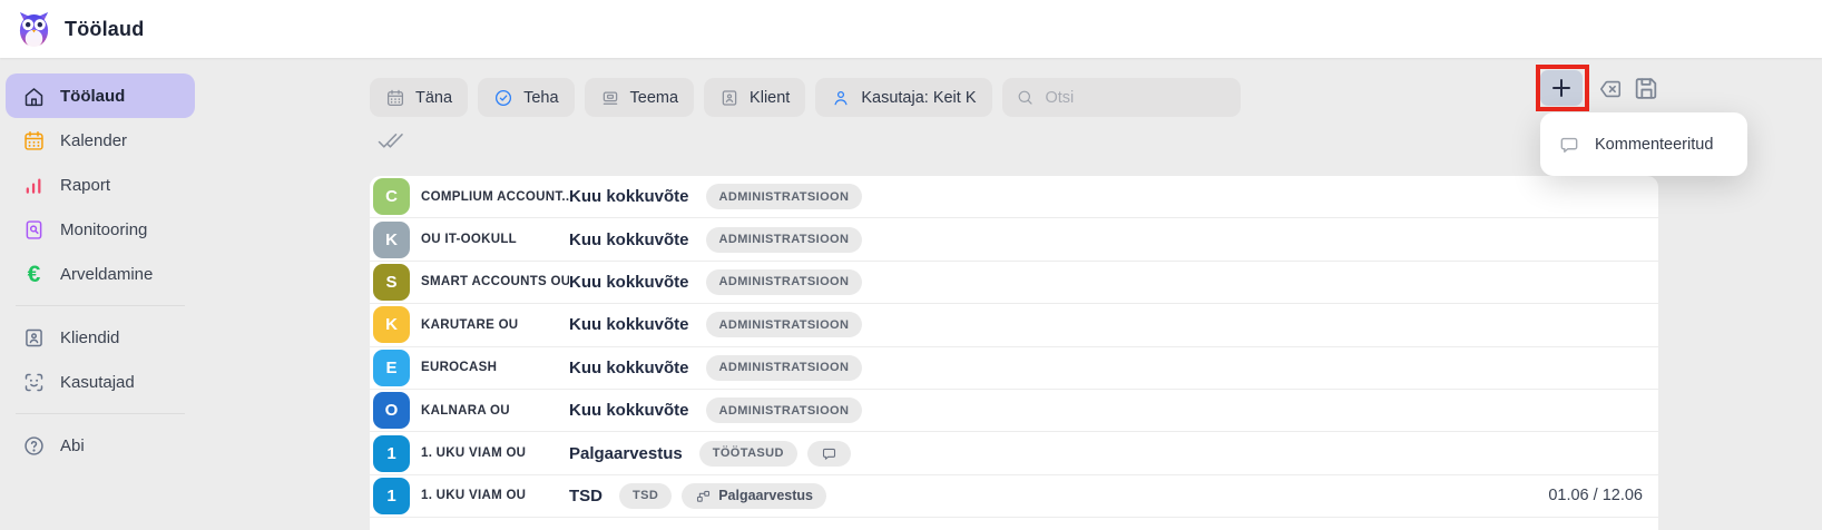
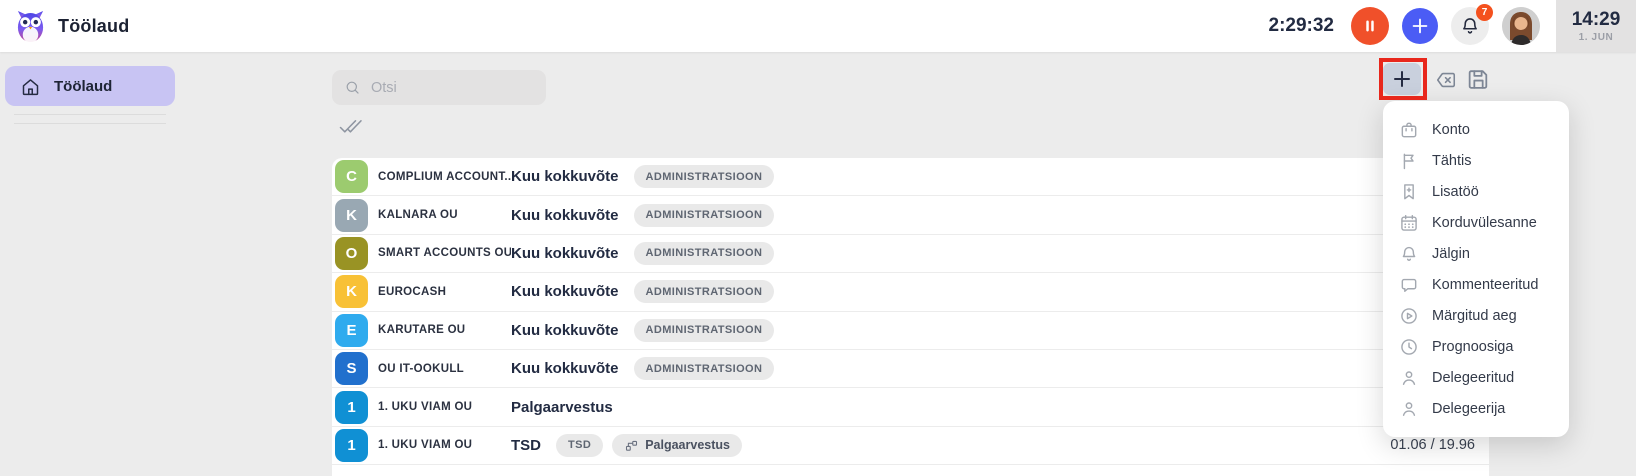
  Töölaud
+ 2:29:32
+ 7
+ 14:29
+ 1. JUN
  Töölaud
- Kalender
- Raport
- Monitooring
- €
- Arveldamine
- Kliendid
- Kasutajad
- Abi
- Täna
- Teha
- Teema
- Klient
- Kasutaja: Keit K
  Otsi
  C
  COMPLIUM ACCOUNT..
  Kuu kokkuvõte
  ADMINISTRATSIOON
  K
- OÜ IT-ÖÖKULL
+ KALNARA OÜ
  Kuu kokkuvõte
  ADMINISTRATSIOON
- S
+ O
  SMART ACCOUNTS OÜ
  Kuu kokkuvõte
  ADMINISTRATSIOON
  K
- KARUTARE OÜ
+ EUROCASH
  Kuu kokkuvõte
  ADMINISTRATSIOON
  E
- EUROCASH
+ KARUTARE OÜ
  Kuu kokkuvõte
  ADMINISTRATSIOON
- O
+ S
- KALNARA OÜ
+ OÜ IT-ÖÖKULL
  Kuu kokkuvõte
  ADMINISTRATSIOON
  1
  1. UKU VIAM OÜ
  Palgaarvestus
- TÖÖTASUD
  1
  1. UKU VIAM OÜ
  TSD
  TSD
  Palgaarvestus
- 01.06 / 12.06
+ 01.06 / 19.96
+ Konto
+ Tähtis
+ Lisatöö
+ Korduvülesanne
+ Jälgin
  Kommenteeritud
+ Märgitud aeg
+ Prognoosiga
+ Delegeeritud
+ Delegeerija
